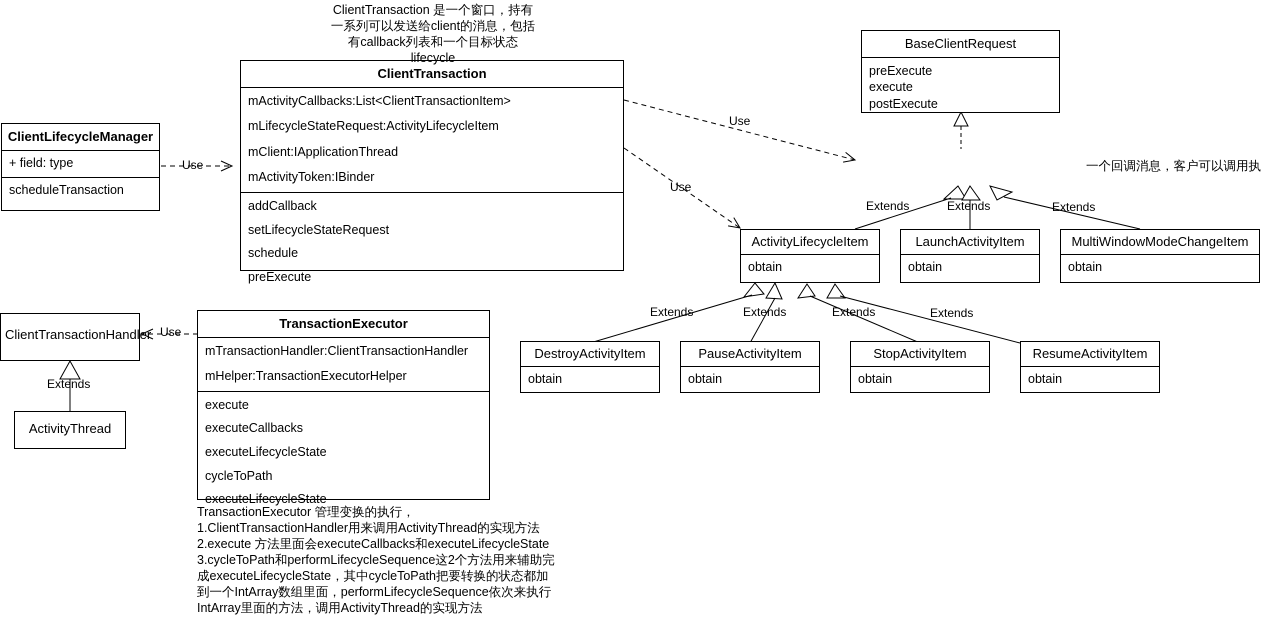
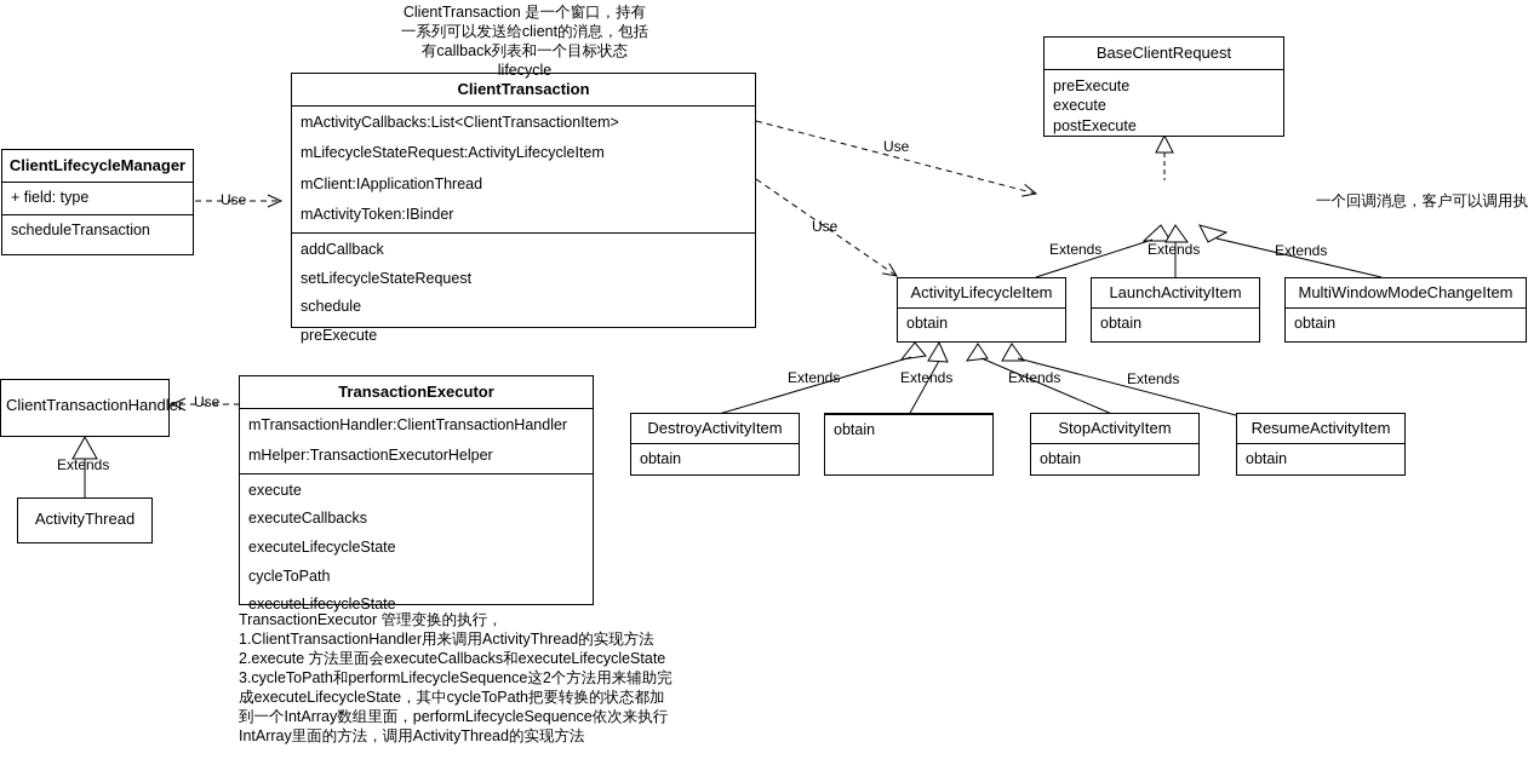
  ClientTransaction 是一个窗口，持有
  一系列可以发送给client的消息，包括
  有callback列表和一个目标状态
  lifecycle
  一个回调消息，客户可以调用执
  TransactionExecutor 管理变换的执行，
  1.ClientTransactionHandler用来调用ActivityThread的实现方法
  2.execute 方法里面会executeCallbacks和executeLifecycleState
  3.cycleToPath和performLifecycleSequence这2个方法用来辅助完
  成executeLifecycleState，其中cycleToPath把要转换的状态都加
  到一个IntArray数组里面，performLifecycleSequence依次来执行
  IntArray里面的方法，调用ActivityThread的实现方法
  Use
  Use
  Use
  Use
  Extends
  Extends
  Extends
  Extends
  Extends
  Extends
  Extends
  Extends
  ClientLifecycleManager
  + field: type
  scheduleTransaction
  ClientTransaction
  mActivityCallbacks:List<ClientTransactionItem>
  mLifecycleStateRequest:ActivityLifecycleItem
  mClient:IApplicationThread
  mActivityToken:IBinder
  addCallback
  setLifecycleStateRequest
  schedule
  preExecute
  BaseClientRequest
  preExecute
  execute
  postExecute
  ActivityLifecycleItem
  obtain
  LaunchActivityItem
  obtain
  MultiWindowModeChangeItem
  obtain
  DestroyActivityItem
  obtain
- PauseActivityItem
  obtain
  StopActivityItem
  obtain
  ResumeActivityItem
  obtain
  ClientTransactionHandler
  ActivityThread
  TransactionExecutor
  mTransactionHandler:ClientTransactionHandler
  mHelper:TransactionExecutorHelper
  execute
  executeCallbacks
  executeLifecycleState
  cycleToPath
  executeLifecycleState
